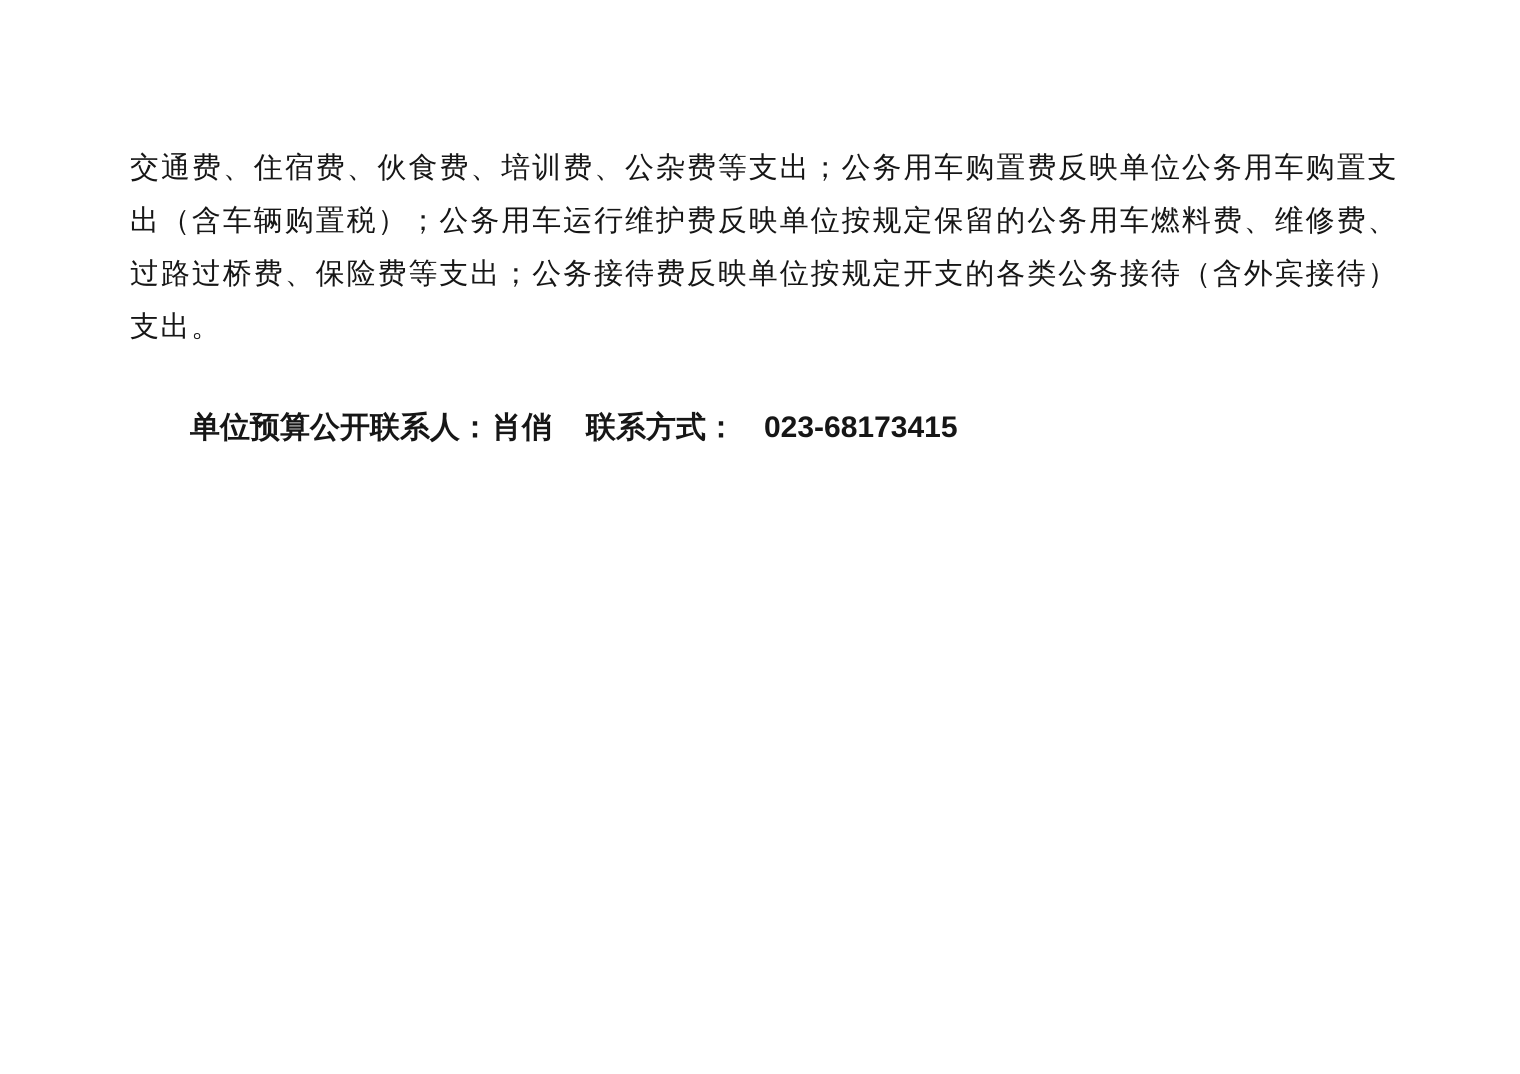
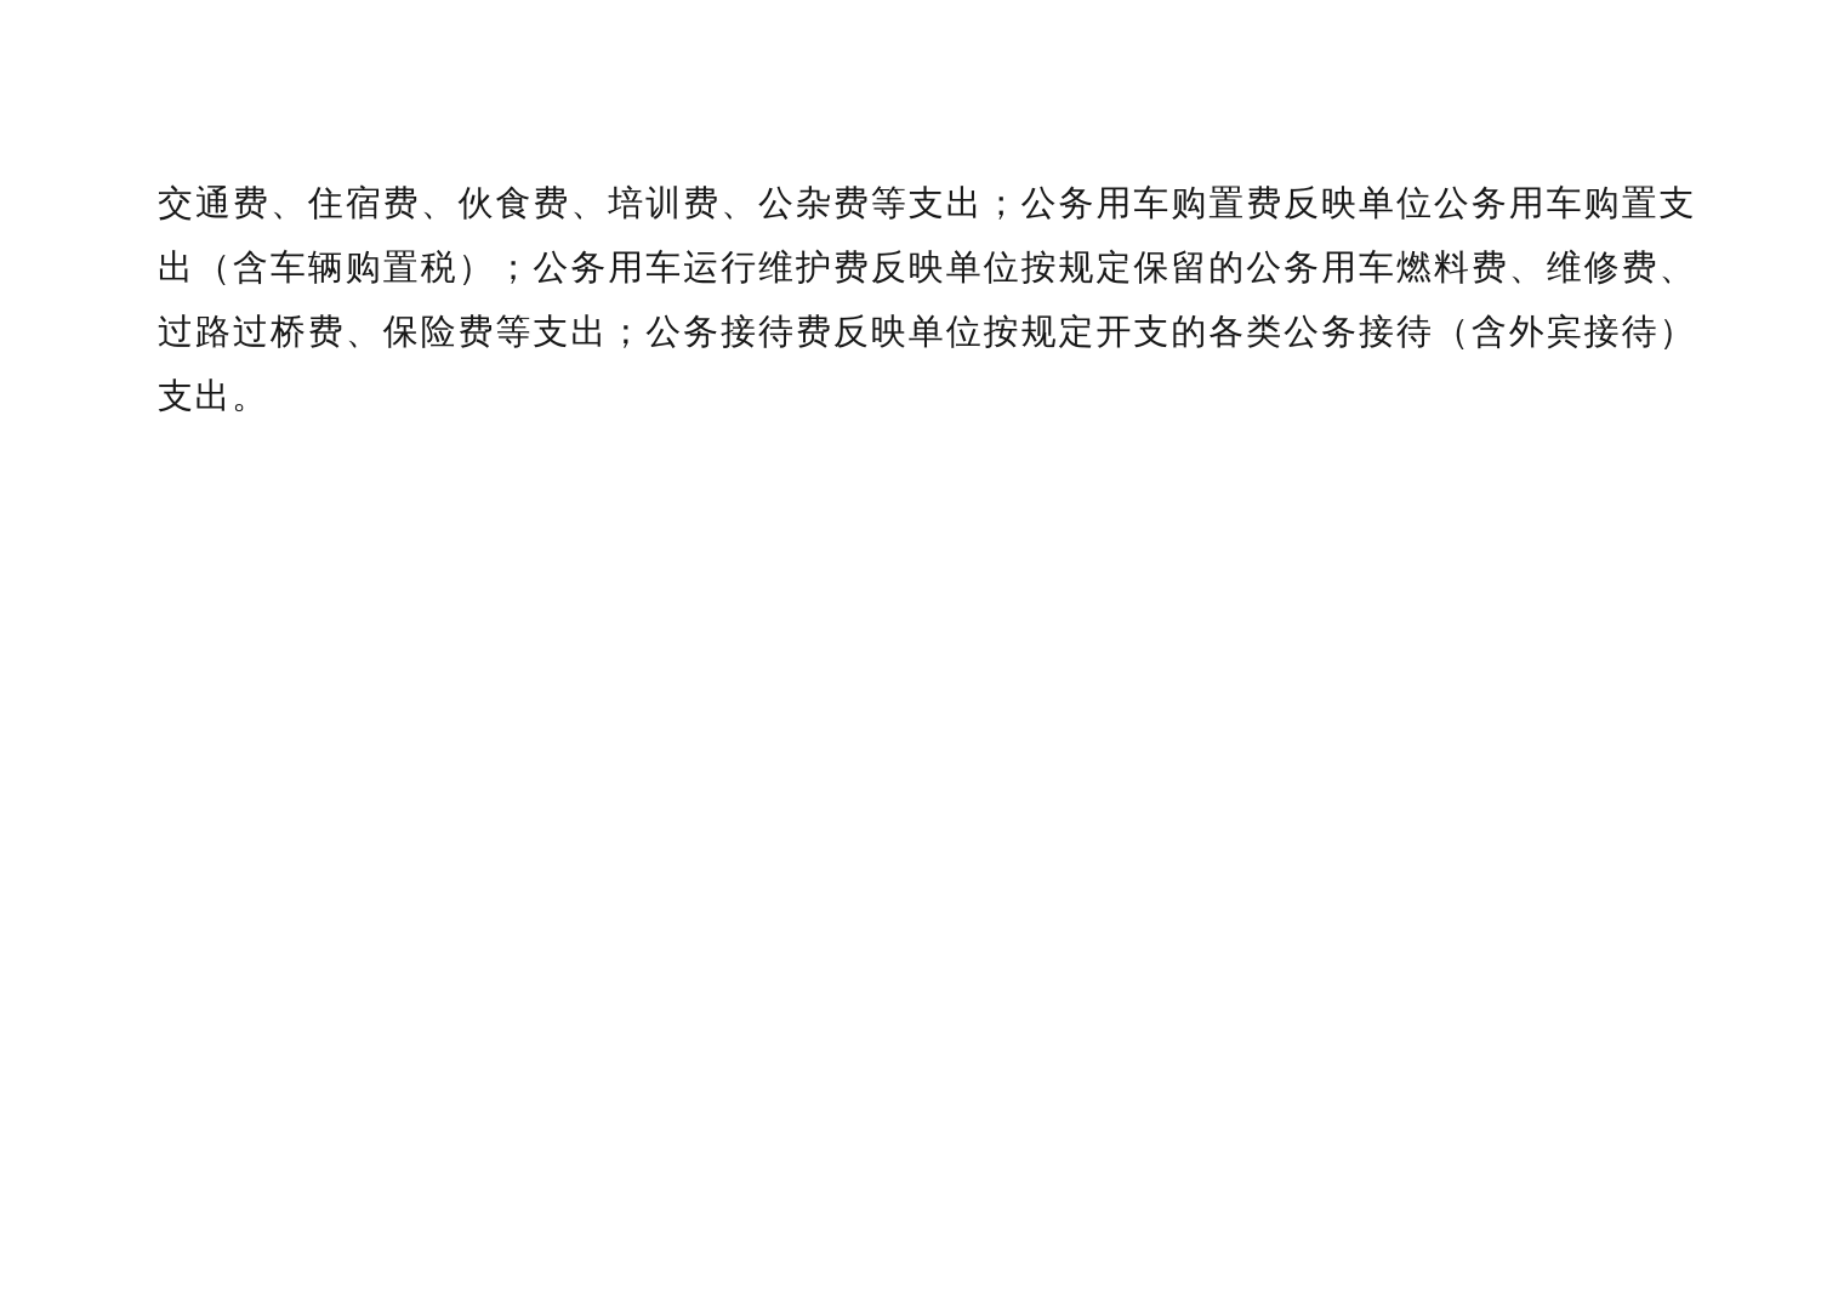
  交通费、住宿费、伙食费、培训费、公杂费等支出；公务用车购置费反映单位公务用车购置支出（含车辆购置税）；公务用车运行维护费反映单位按规定保留的公务用车燃料费、维修费、过路过桥费、保险费等支出；公务接待费反映单位按规定开支的各类公务接待（含外宾接待）支出。
- 单位预算公开联系人：肖俏 联系方式： 023-68173415
